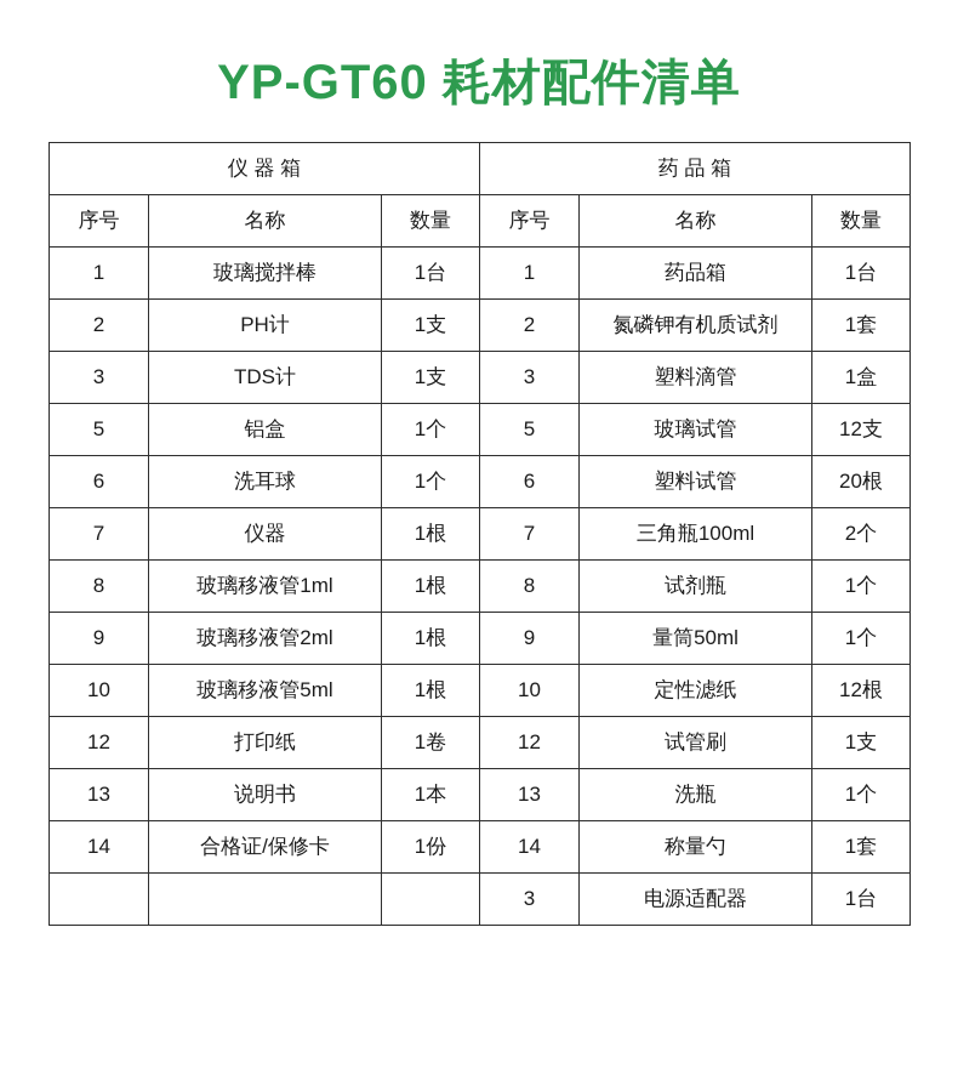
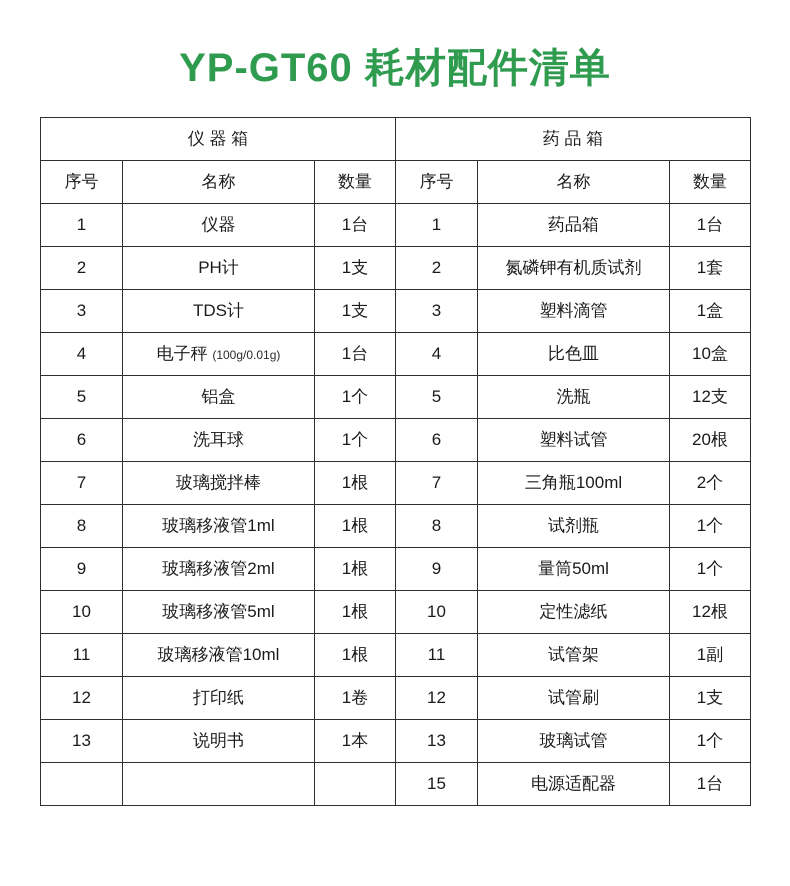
  YP-GT60 耗材配件清单
  仪 器 箱	药 品 箱
  序号	名称	数量	序号	名称	数量
- 1	玻璃搅拌棒	1台	1	药品箱	1台
+ 1	仪器	1台	1	药品箱	1台
  2	PH计	1支	2	氮磷钾有机质试剂	1套
  3	TDS计	1支	3	塑料滴管	1盒
+ 4	电子秤 (100g/0.01g)	1台	4	比色皿	10盒
- 5	铝盒	1个	5	玻璃试管	12支
+ 5	铝盒	1个	5	洗瓶	12支
  6	洗耳球	1个	6	塑料试管	20根
- 7	仪器	1根	7	三角瓶100ml	2个
+ 7	玻璃搅拌棒	1根	7	三角瓶100ml	2个
  8	玻璃移液管1ml	1根	8	试剂瓶	1个
  9	玻璃移液管2ml	1根	9	量筒50ml	1个
  10	玻璃移液管5ml	1根	10	定性滤纸	12根
+ 11	玻璃移液管10ml	1根	11	试管架	1副
  12	打印纸	1卷	12	试管刷	1支
- 13	说明书	1本	13	洗瓶	1个
+ 13	说明书	1本	13	玻璃试管	1个
- 14	合格证/保修卡	1份	14	称量勺	1套
- 			3	电源适配器	1台
+ 			15	电源适配器	1台
